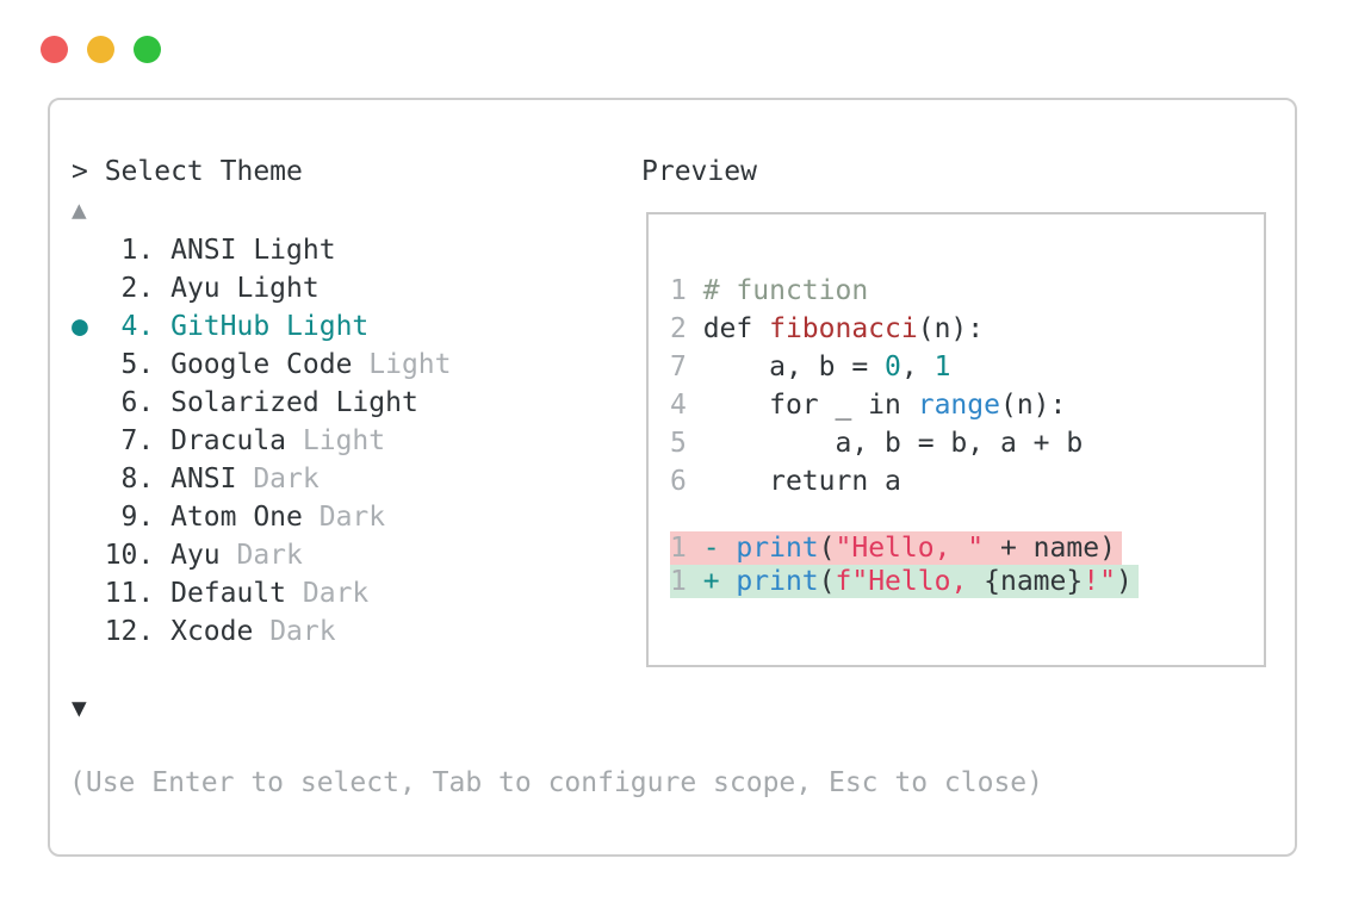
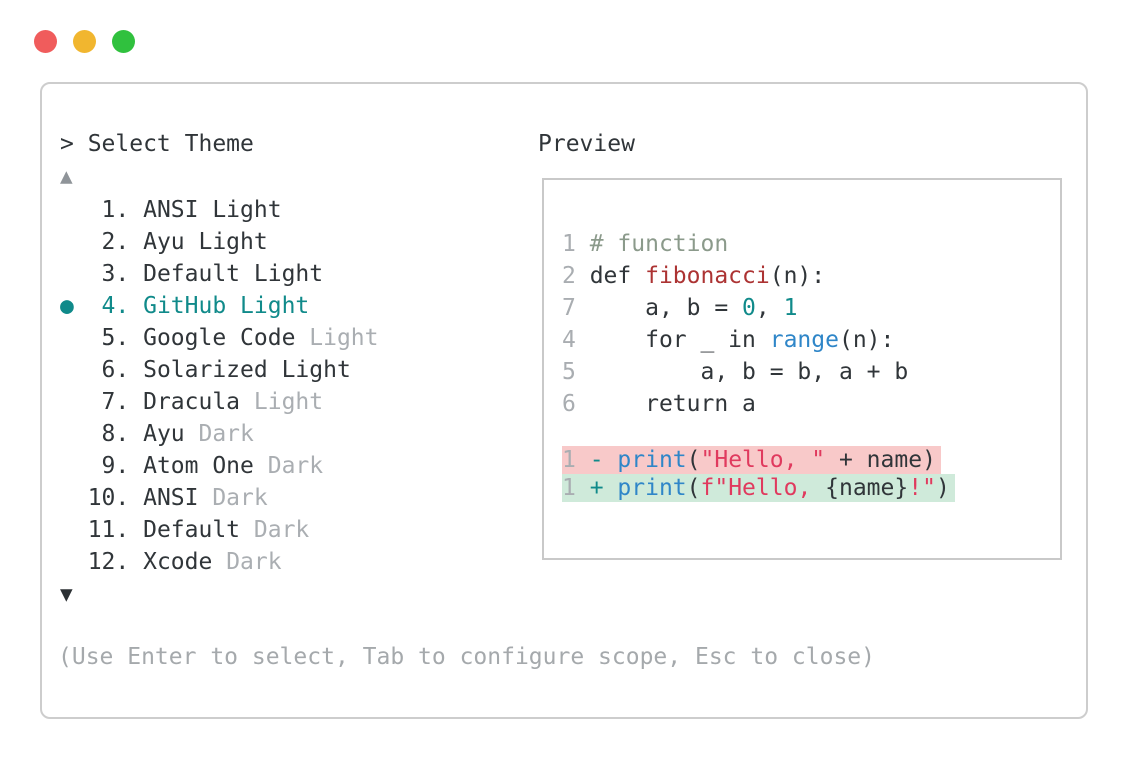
  > Select Theme
  ▲
  1. ANSI Light
  2. Ayu Light
+ 3. Default Light
  ● 4. GitHub Light
  5. Google Code Light
  6. Solarized Light
  7. Dracula Light
- 8. ANSI Dark
+ 8. Ayu Dark
  9. Atom One Dark
- 10. Ayu Dark
+ 10. ANSI Dark
  11. Default Dark
  12. Xcode Dark
  ▼
  (Use Enter to select, Tab to configure scope, Esc to close)
  Preview
  1 # function
  2 def fibonacci(n):
  7 a, b = 0, 1
  4 for _ in range(n):
  5 a, b = b, a + b
  6 return a
  1 - print("Hello, " + name)
  1 + print(f"Hello, {name}!")
